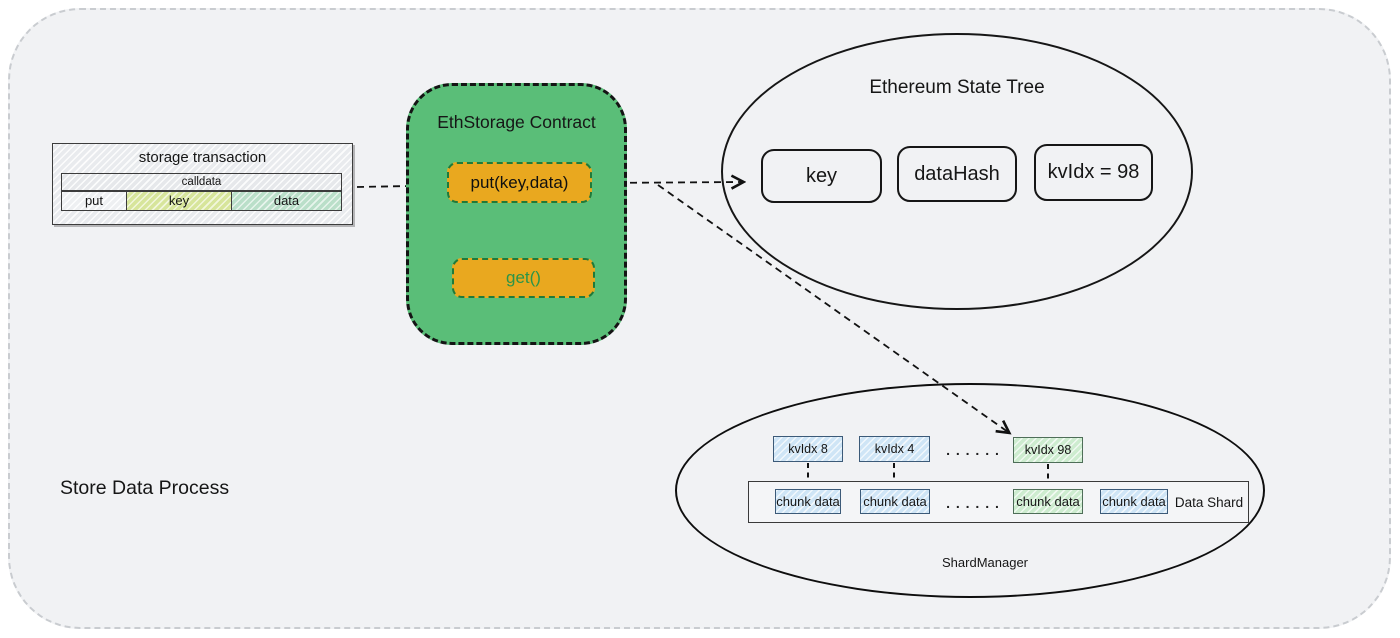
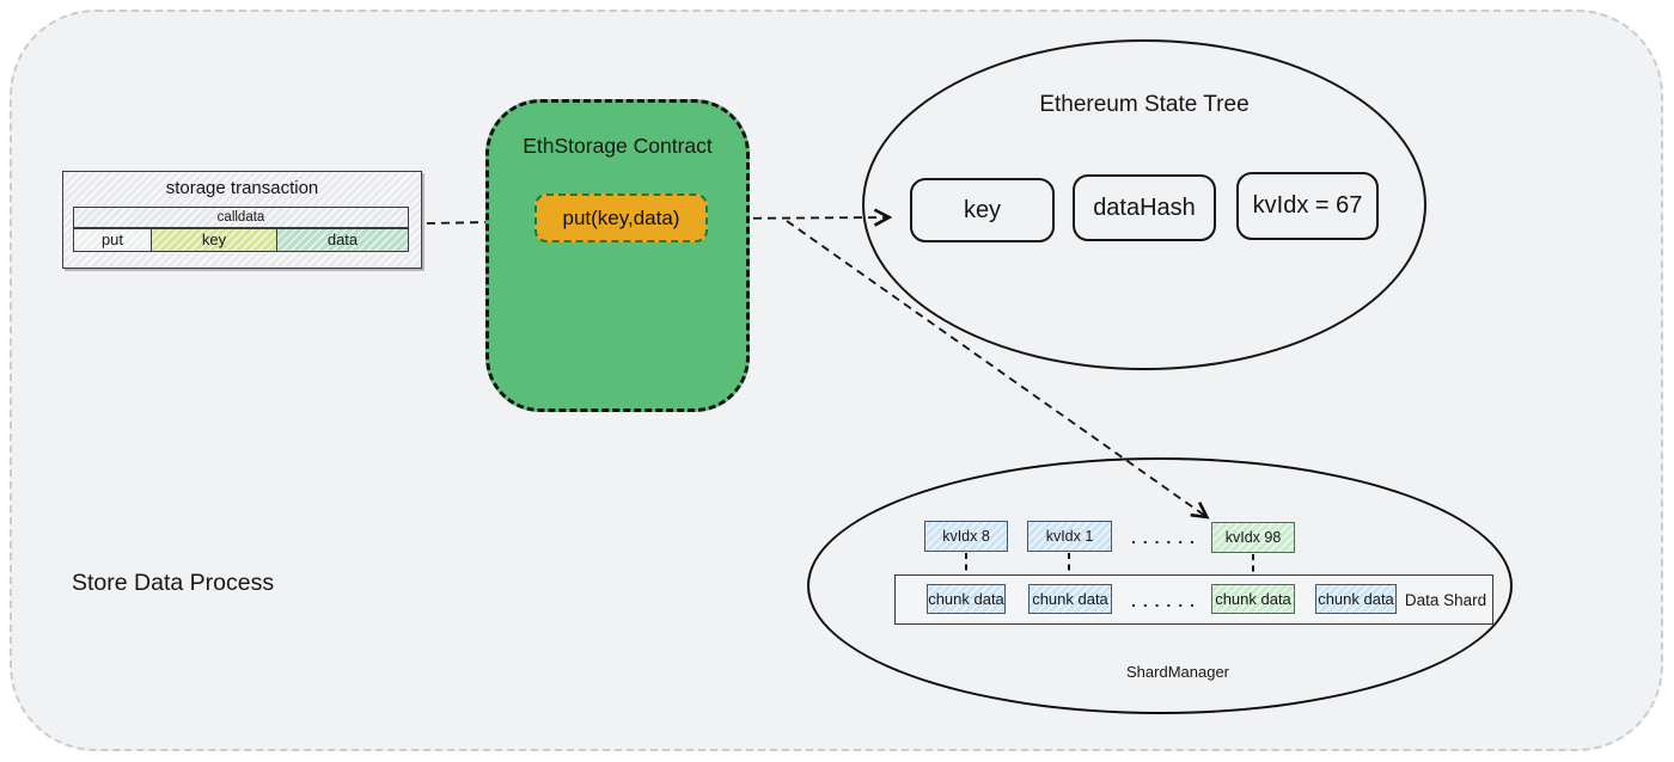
  storage transaction
  calldata
  put
  key
  data
  EthStorage Contract
  put(key,data)
- get()
  Ethereum State Tree
  key
  dataHash
- kvIdx = 98
+ kvIdx = 67
  kvIdx 8
- kvIdx 4
+ kvIdx 1
  . . . . . .
  kvIdx 98
  chunk data
  chunk data
  . . . . . .
  chunk data
  chunk data
  Data Shard
  ShardManager
  Store Data Process
